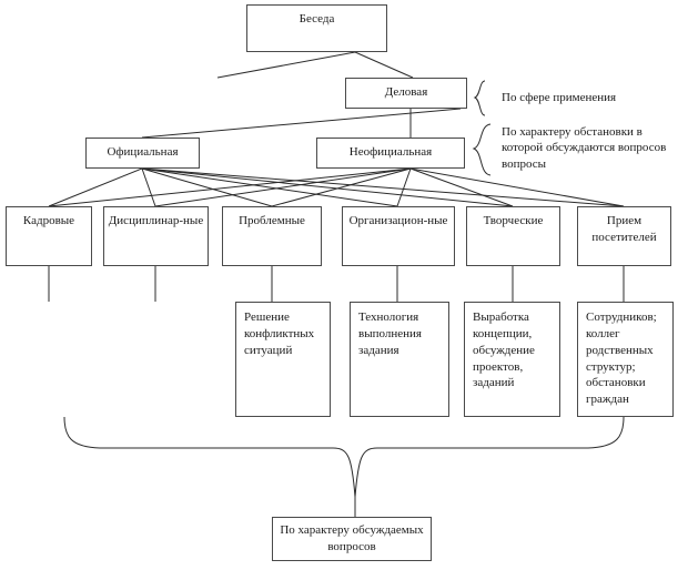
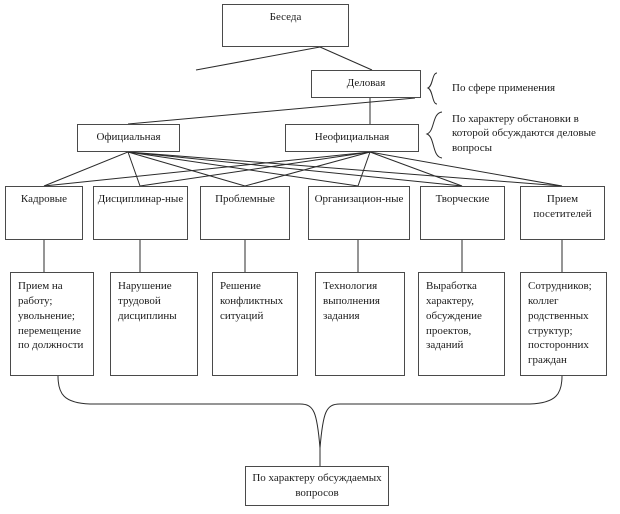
  Беседа
  Деловая
  Официальная
  Неофициальная
  По сфере применения
- По характеру обстановки в которой обсуждаются вопросов вопросы
+ По характеру обстановки в которой обсуждаются деловые вопросы
  Кадровые
  Дисциплинар-ные
  Проблемные
  Организацион-ные
  Творческие
  Прием посетителей
+ Прием на работу; увольнение; перемещение по должности
+ Нарушение трудовой дисциплины
  Решение конфликтных ситуаций
  Технология выполнения задания
- Выработка концепции, обсуждение проектов, заданий
+ Выработка характеру, обсуждение проектов, заданий
- Сотрудников; коллег родственных структур; обстановки граждан
+ Сотрудников; коллег родственных структур; посторонних граждан
  По характеру обсуждаемых вопросов
